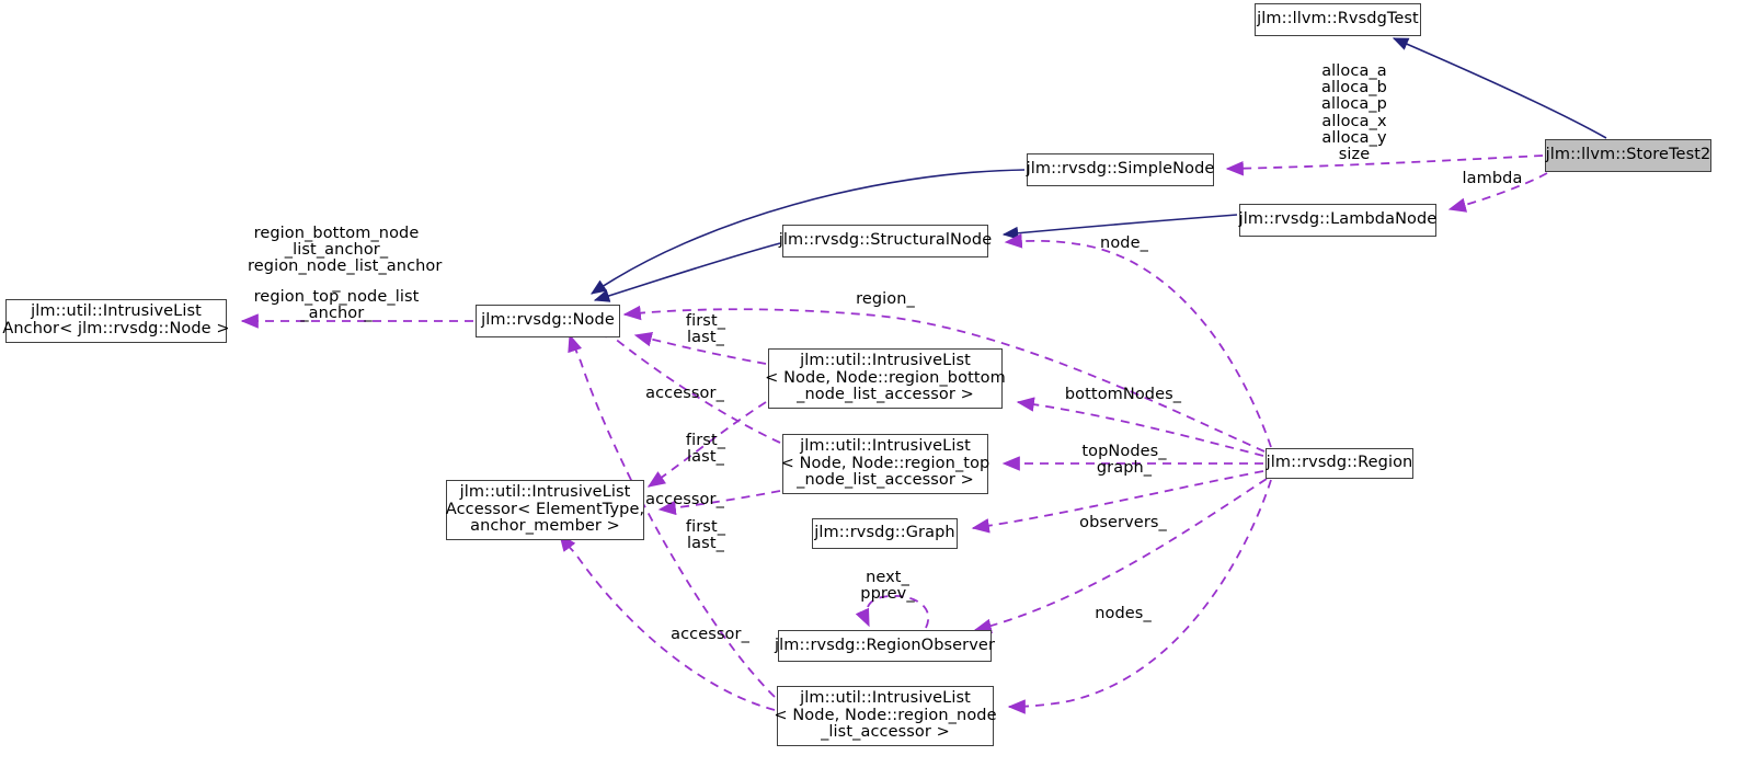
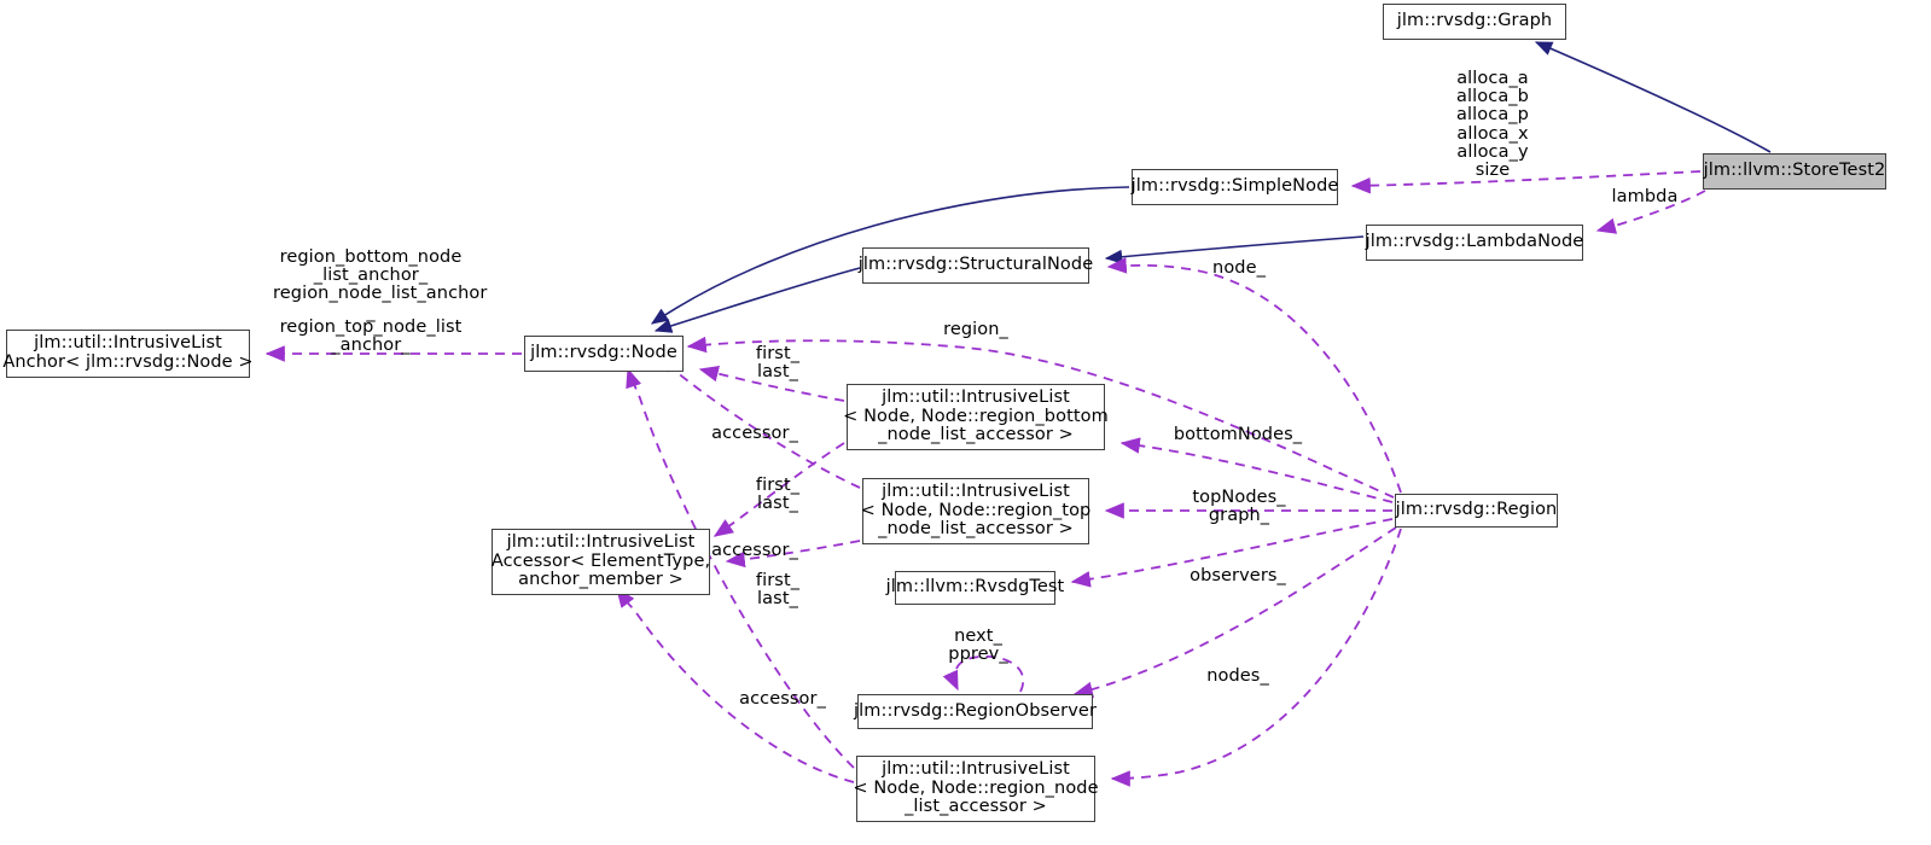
- jlm::llvm::RvsdgTest
+ jlm::rvsdg::Graph
  jlm::llvm::StoreTest2
  jlm::rvsdg::SimpleNode
  jlm::rvsdg::LambdaNode
  jlm::rvsdg::StructuralNode
  jlm::rvsdg::Node
  jlm::util::IntrusiveList
  Anchor< jlm::rvsdg::Node >
  jlm::util::IntrusiveList
  < Node, Node::region_bottom
  _node_list_accessor >
  jlm::util::IntrusiveList
  < Node, Node::region_top
  _node_list_accessor >
  jlm::util::IntrusiveList
  Accessor< ElementType,
  anchor_member >
  jlm::rvsdg::Region
- jlm::rvsdg::Graph
+ jlm::llvm::RvsdgTest
  jlm::rvsdg::RegionObserver
  jlm::util::IntrusiveList
  < Node, Node::region_node
  _list_accessor >
  alloca_a
  alloca_b
  alloca_p
  alloca_x
  alloca_y
  size
  lambda
  node_
  region_bottom_node
  _list_anchor_
  region_node_list_anchor
  _
  region_top_node_list
  _anchor_
  region_
  first_
  last_
  accessor_
  bottomNodes_
  first_
  last_
  topNodes_
  graph_
  accessor_
  observers_
  first_
  last_
  next_
  pprev_
  nodes_
  accessor_
